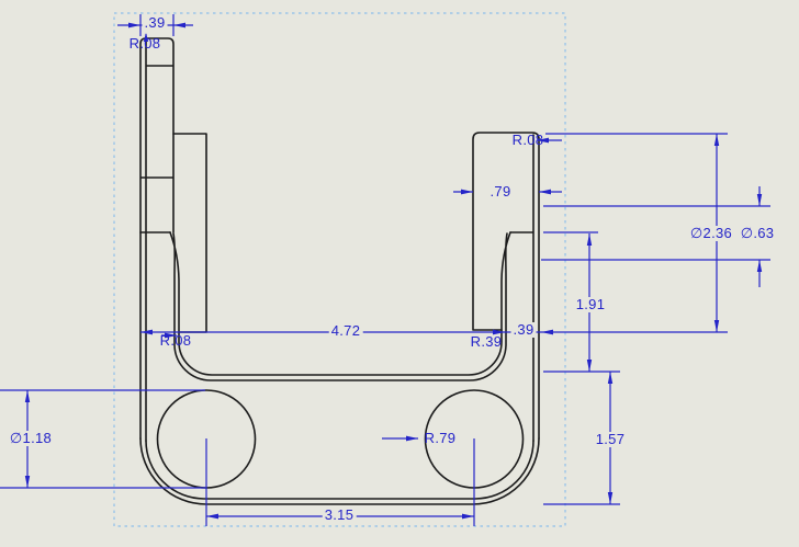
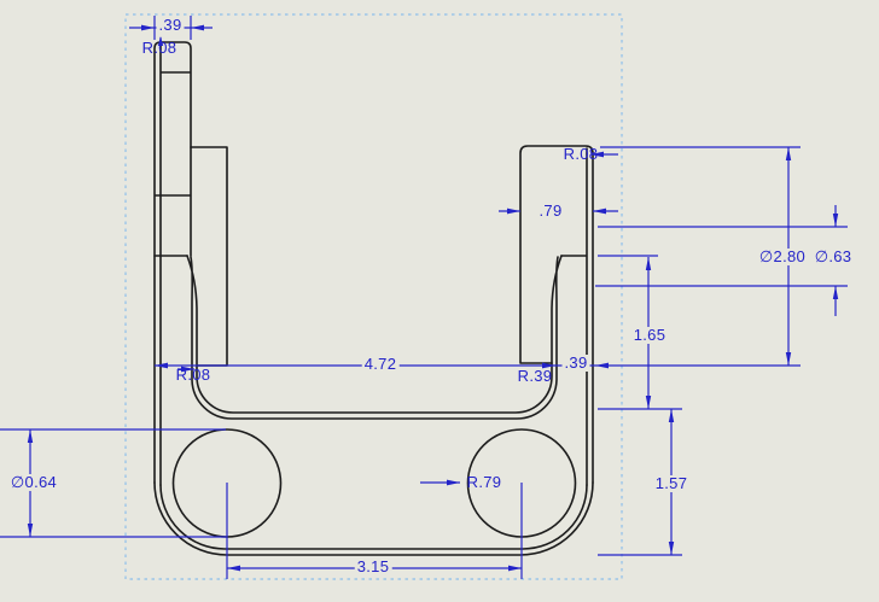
  .39
  R.08
  R.08
  .79
- ∅2.36
+ ∅2.80
  ∅.63
- 1.91
+ 1.65
  4.72
  R.08
  R.39
  .39
- ∅1.18
+ ∅0.64
  R.79
  1.57
  3.15
